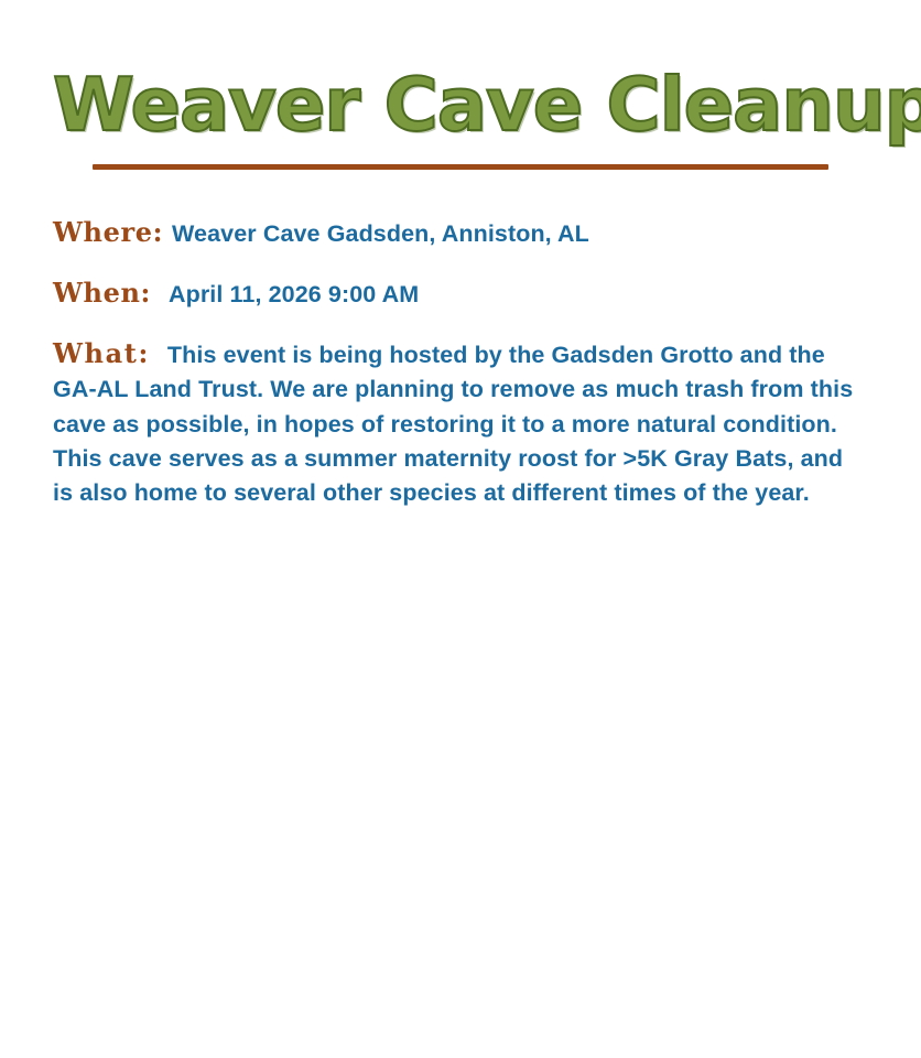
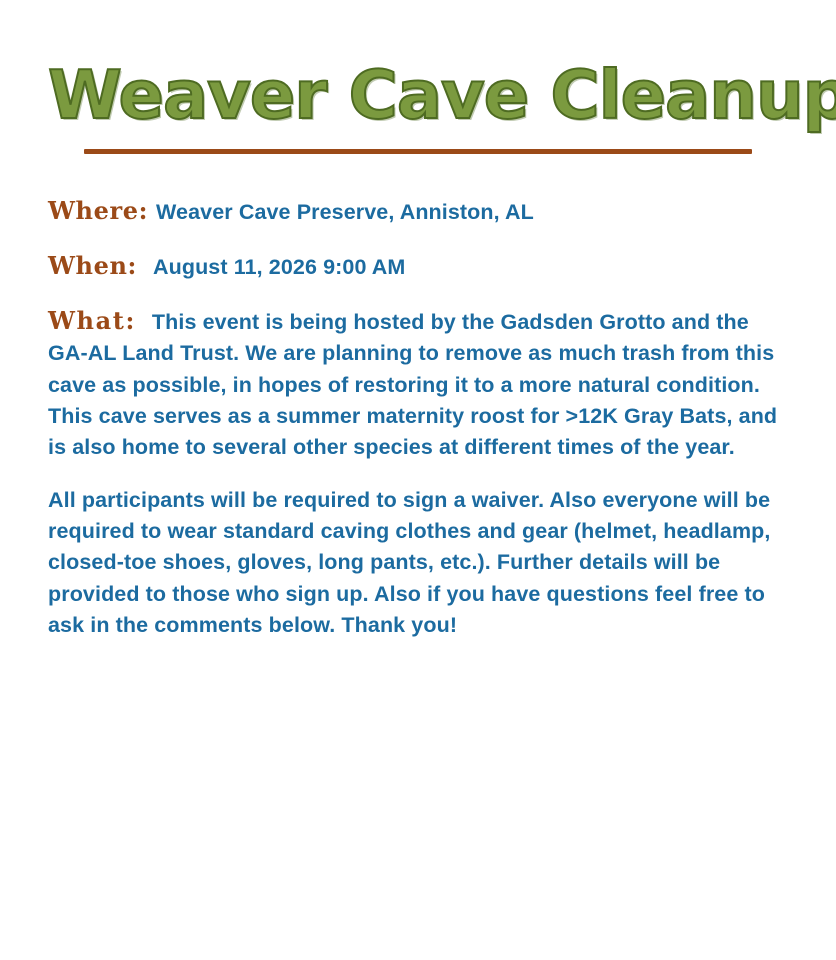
  Weaver Cave Cleanup
- Where: Weaver Cave Gadsden, Anniston, AL
+ Where: Weaver Cave Preserve, Anniston, AL
- When: April 11, 2026 9:00 AM
+ When: August 11, 2026 9:00 AM
- What: This event is being hosted by the Gadsden Grotto and the GA-AL Land Trust. We are planning to remove as much trash from this cave as possible, in hopes of restoring it to a more natural condition. This cave serves as a summer maternity roost for >5K Gray Bats, and is also home to several other species at different times of the year.
+ What: This event is being hosted by the Gadsden Grotto and the GA-AL Land Trust. We are planning to remove as much trash from this cave as possible, in hopes of restoring it to a more natural condition. This cave serves as a summer maternity roost for >12K Gray Bats, and is also home to several other species at different times of the year.
+ All participants will be required to sign a waiver. Also everyone will be required to wear standard caving clothes and gear (helmet, headlamp, closed-toe shoes, gloves, long pants, etc.). Further details will be provided to those who sign up. Also if you have questions feel free to ask in the comments below. Thank you!
